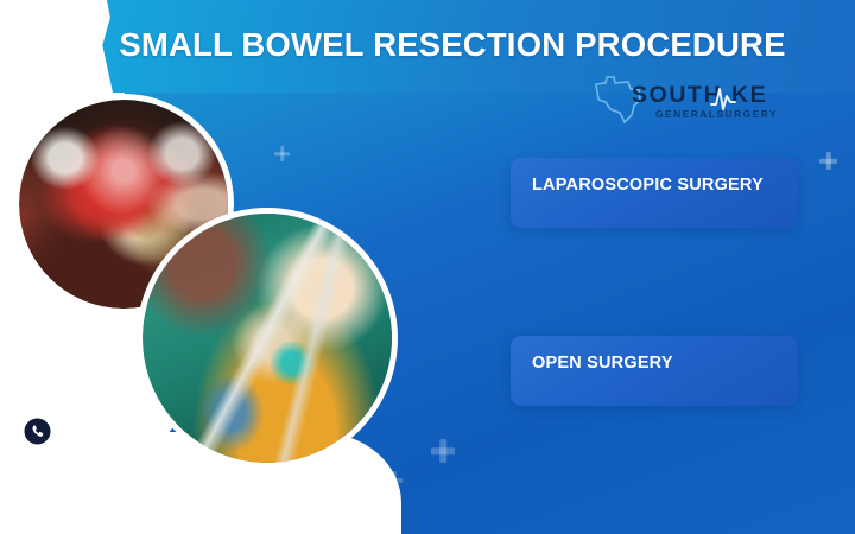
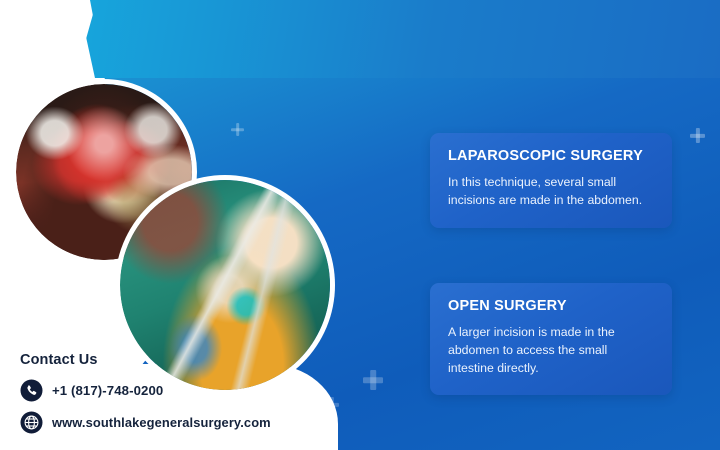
- SMALL BOWEL RESECTION PROCEDURE
- SOUTH
- KE
- GENERALSURGERY
  LAPAROSCOPIC SURGERY
+ In this technique, several small incisions are made in the abdomen.
  OPEN SURGERY
+ A larger incision is made in the abdomen to access the small intestine directly.
+ Contact Us
+ +1 (817)-748-0200
+ www.southlakegeneralsurgery.com
